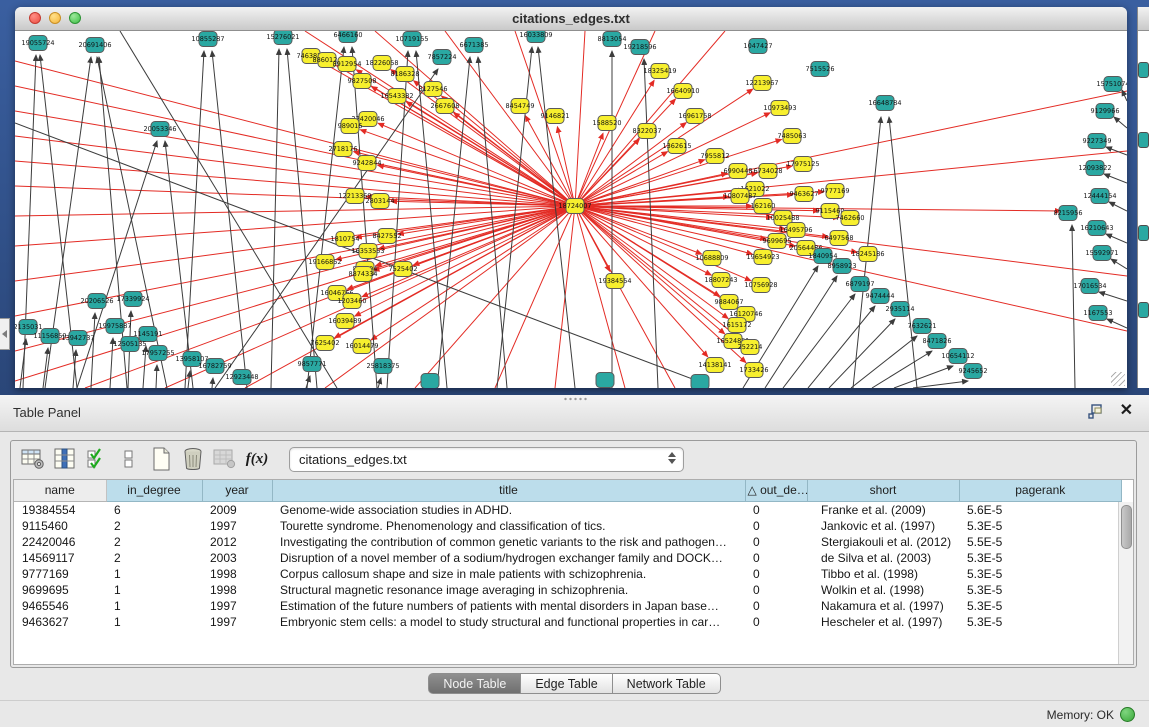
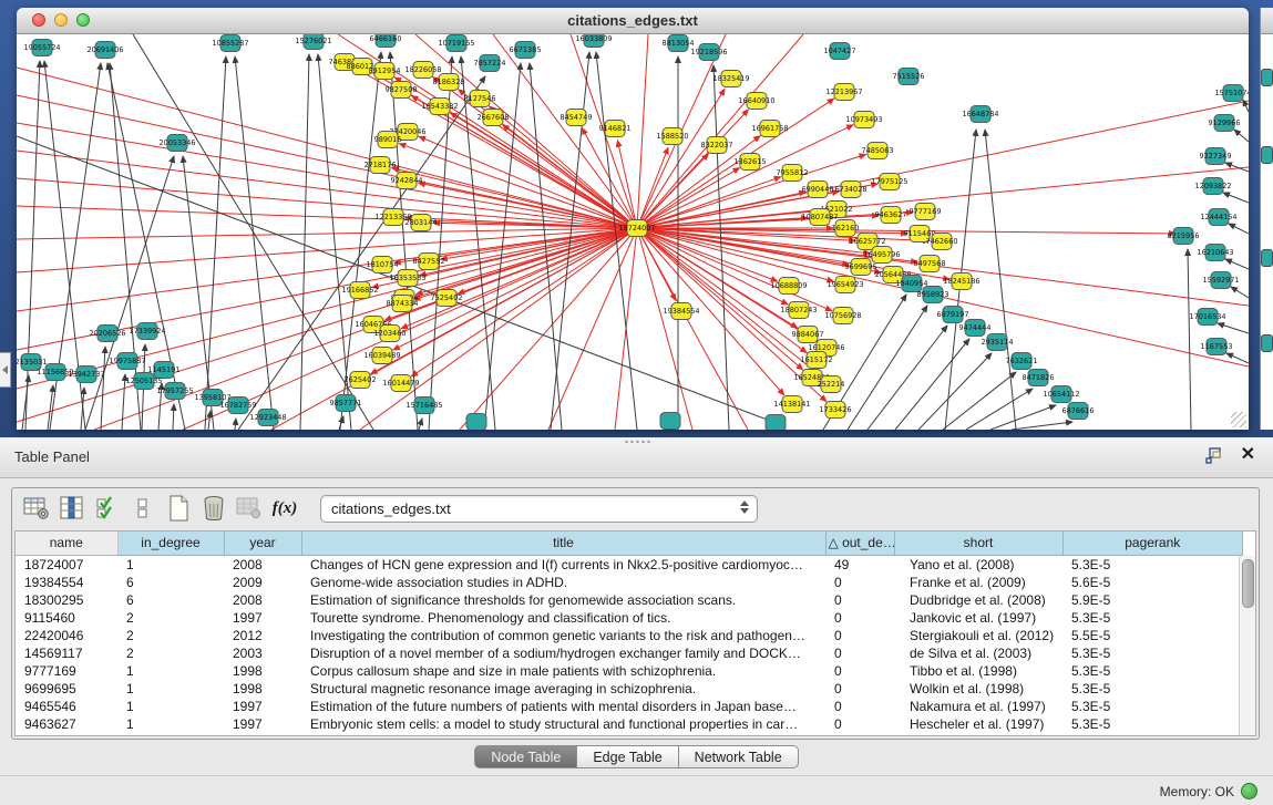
  citations_edges.txt
  18724007
  74638
  886012
  8912954
  18226058
  9827508
  8186328
  16543382
  8127546
  2667608
  420046
  2718176
  9242844
  12213369
  2803144
  1810754
  8427552
  7525402
  19166852
  16353553
  8874334
  160467
  1203460
  16039489
  7625402
  16014479
  8454749
  9146821
  1588520
  1362615
  16961758
  7955812
  16640910
  18325419
  6990448
  6734028
  21022
  12213967
  10973493
  7485063
  17975125
  10807487
  162160
  9463627
- 10025488
+ 16625772
  911546
  16495796
  9777169
  7462660
  6497568
  18245186
  2056448
  19384554
  9699695
  10688809
  19654923
  18807243
  10756928
  9884067
  16120746
  1615172
  165248
  252214
  14138141
  1733426
  19055724
  20691406
  10855287
  15276021
  6466160
  10719155
  6671385
  7857224
  16033809
  8813054
  19218596
  1047427
  7515526
  16648784
  2135031
  11156859
  13942737
  20206526
  17339924
  19975887
  1145191
  12505135
  17957255
  13958107
  16782759
  12923448
  9857771
- 25818375
+ 15716485
  1840954
  8958923
  6879197
  9474444
  2935114
  7632621
  8471826
  10654112
- 9245652
+ 6876616
  1575107
  9129966
  9227349
  12093822
  12444154
  8215956
  16210643
  15592971
  17016534
  1167553
  Table Panel
  ✕
  f(x)
  citations_edges.txt
  name	in_degree	year	title	△ out_de…	short	pagerank
+ 18724007	1	2008	Changes of HCN gene expression and I(f) currents in Nkx2.5-positive cardiomyoc…	49	Yano et al. (2008)	5.3E-5
  19384554	6	2009	Genome-wide association studies in ADHD.	0	Franke et al. (2009)	5.6E-5
+ 18300295	6	2008	Estimation of significance thresholds for genomewide association scans.	0	Dudbridge et al. (2008)	5.9E-5
  9115460	2	1997	Tourette syndrome. Phenomenology and classification of tics.	0	Jankovic et al. (1997)	5.3E-5
  22420046	2	2012	Investigating the contribution of common genetic variants to the risk and pathogen…	0	Stergiakouli et al. (2012)	5.5E-5
  14569117	2	2003	Disruption of a novel member of a sodium/hydrogen exchanger family and DOCK…	0	de Silva et al. (2003)	5.3E-5
  9777169	1	1998	Corpus callosum shape and size in male patients with schizophrenia.	0	Tibbo et al. (1998)	5.3E-5
  9699695	1	1998	Structural magnetic resonance image averaging in schizophrenia.	0	Wolkin et al. (1998)	5.3E-5
  9465546	1	1997	Estimation of the future numbers of patients with mental disorders in Japan base…	0	Nakamura et al. (1997)	5.3E-5
  9463627	1	1997	Embryonic stem cells: a model to study structural and functional properties in car…	0	Hescheler et al. (1997)	5.3E-5
  Node Table
  Edge Table
  Network Table
  Memory: OK
